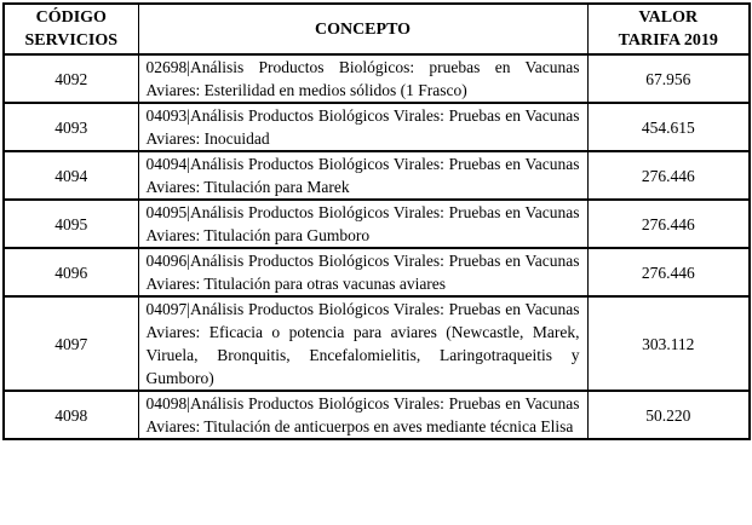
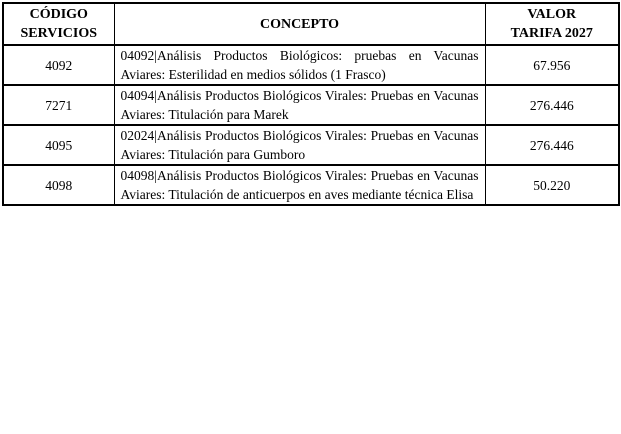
- CÓDIGO SERVICIOS	CONCEPTO	VALOR TARIFA 2019
+ CÓDIGO SERVICIOS	CONCEPTO	VALOR TARIFA 2027
- 4092	02698|Análisis Productos Biológicos: pruebas en Vacunas Aviares: Esterilidad en medios sólidos (1 Frasco)	67.956
+ 4092	04092|Análisis Productos Biológicos: pruebas en Vacunas Aviares: Esterilidad en medios sólidos (1 Frasco)	67.956
- 4093	04093|Análisis Productos Biológicos Virales: Pruebas en Vacunas Aviares: Inocuidad	454.615
- 4094	04094|Análisis Productos Biológicos Virales: Pruebas en Vacunas Aviares: Titulación para Marek	276.446
+ 7271	04094|Análisis Productos Biológicos Virales: Pruebas en Vacunas Aviares: Titulación para Marek	276.446
- 4095	04095|Análisis Productos Biológicos Virales: Pruebas en Vacunas Aviares: Titulación para Gumboro	276.446
+ 4095	02024|Análisis Productos Biológicos Virales: Pruebas en Vacunas Aviares: Titulación para Gumboro	276.446
- 4096	04096|Análisis Productos Biológicos Virales: Pruebas en Vacunas Aviares: Titulación para otras vacunas aviares	276.446
- 4097	04097|Análisis Productos Biológicos Virales: Pruebas en Vacunas Aviares: Eficacia o potencia para aviares (Newcastle, Marek, Viruela, Bronquitis, Encefalomielitis, Laringotraqueitis y Gumboro)	303.112
  4098	04098|Análisis Productos Biológicos Virales: Pruebas en Vacunas Aviares: Titulación de anticuerpos en aves mediante técnica Elisa	50.220
